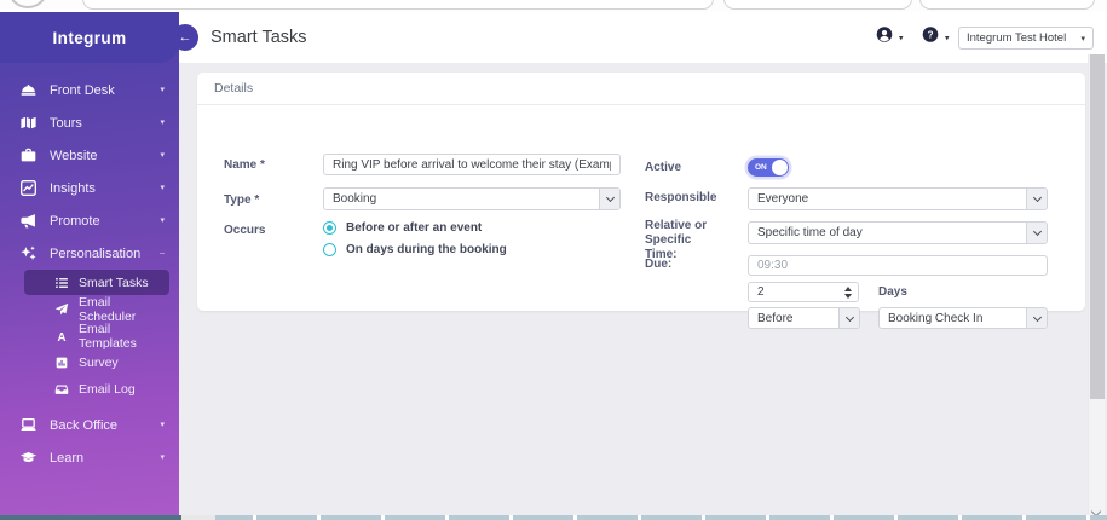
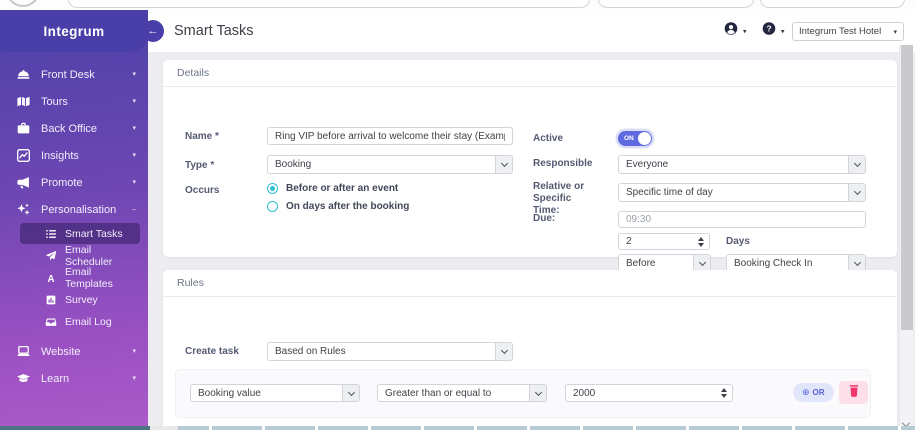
  Integrum
  Front Desk
  Tours
- Website
+ Back Office
  Insights
  Promote
  Personalisation
  Smart Tasks
  Email Scheduler
  A
  Email Templates
  Survey
  Email Log
- Back Office
+ Website
  Learn
  Smart Tasks
  ?
  Integrum Test Hotel
  ←
  Details
  Name *
  Ring VIP before arrival to welcome their stay (Exam
  Type *
  Booking
  Occurs
  Before or after an event
- On days during the booking
+ On days after the booking
  Active
  Responsible
  Everyone
  Relative or Specific Time:
  Specific time of day
  Due:
  09:30
  2
  Days
  Before
  Booking Check In
+ Rules
+ Create task
+ Based on Rules
+ Booking value
+ Greater than or equal to
+ 2000
+ ⊕
+ OR
